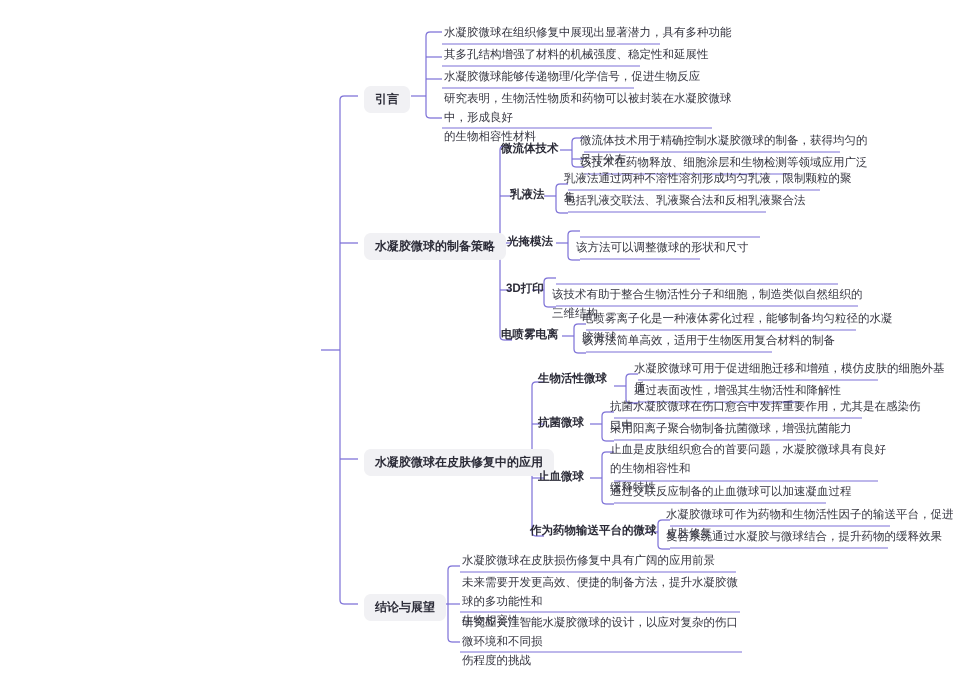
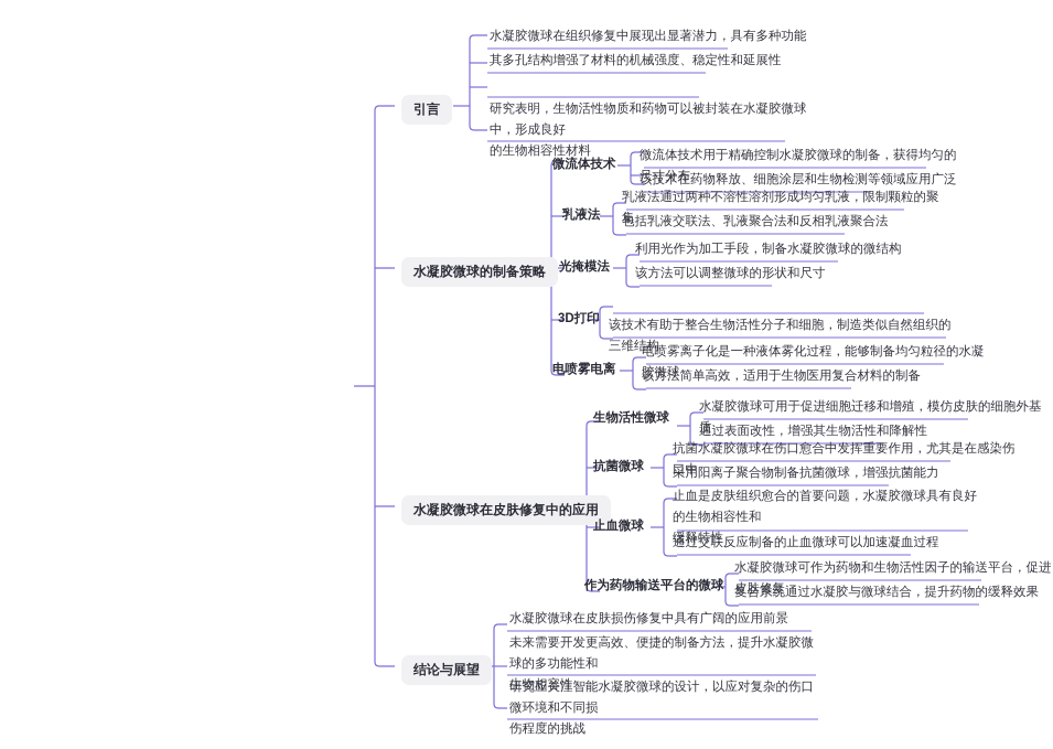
  引言
  水凝胶微球在组织修复中展现出显著潜力，具有多种功能
  其多孔结构增强了材料的机械强度、稳定性和延展性
- 水凝胶微球能够传递物理/化学信号，促进生物反应
  研究表明，生物活性物质和药物可以被封装在水凝胶微球中，形成良好
  的生物相容性材料
  水凝胶微球的制备策略
  微流体技术
  微流体技术用于精确控制水凝胶微球的制备，获得均匀的尺寸分布
  该技术在药物释放、细胞涂层和生物检测等领域应用广泛
  乳液法
  乳液法通过两种不溶性溶剂形成均匀乳液，限制颗粒的聚集
  包括乳液交联法、乳液聚合法和反相乳液聚合法
  光掩模法
+ 利用光作为加工手段，制备水凝胶微球的微结构
  该方法可以调整微球的形状和尺寸
  3D打印
  该技术有助于整合生物活性分子和细胞，制造类似自然组织的三维结构
  电喷雾电离
  电喷雾离子化是一种液体雾化过程，能够制备均匀粒径的水凝胶微球
  该方法简单高效，适用于生物医用复合材料的制备
  水凝胶微球在皮肤修复中的应用
  生物活性微球
  水凝胶微球可用于促进细胞迁移和增殖，模仿皮肤的细胞外基质
  通过表面改性，增强其生物活性和降解性
  抗菌微球
  抗菌水凝胶微球在伤口愈合中发挥重要作用，尤其是在感染伤口中
  采用阳离子聚合物制备抗菌微球，增强抗菌能力
  止血微球
  止血是皮肤组织愈合的首要问题，水凝胶微球具有良好的生物相容性和
  缓释特性
  通过交联反应制备的止血微球可以加速凝血过程
  作为药物输送平台的微球
  水凝胶微球可作为药物和生物活性因子的输送平台，促进皮肤修复
  复合系统通过水凝胶与微球结合，提升药物的缓释效果
  结论与展望
  水凝胶微球在皮肤损伤修复中具有广阔的应用前景
  未来需要开发更高效、便捷的制备方法，提升水凝胶微球的多功能性和
  生物相容性
  研究应关注智能水凝胶微球的设计，以应对复杂的伤口微环境和不同损
  伤程度的挑战
